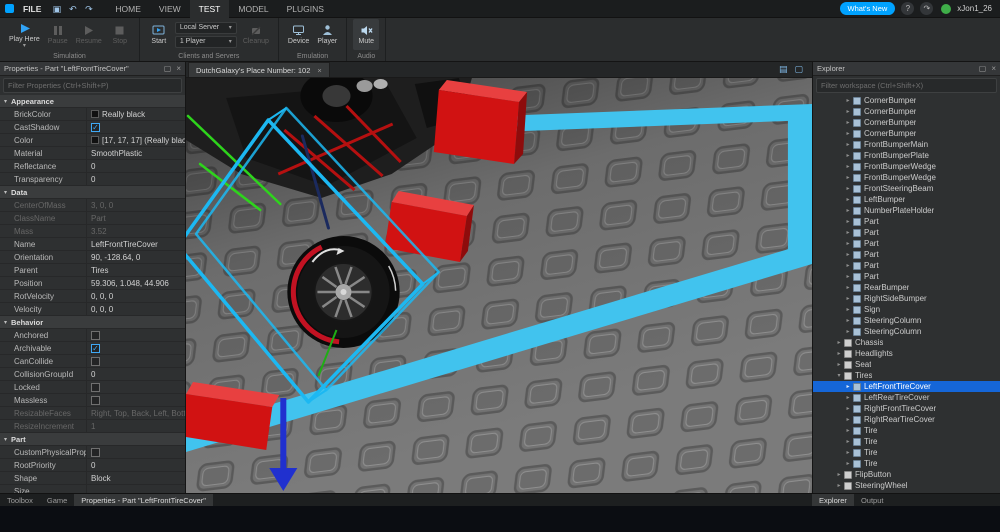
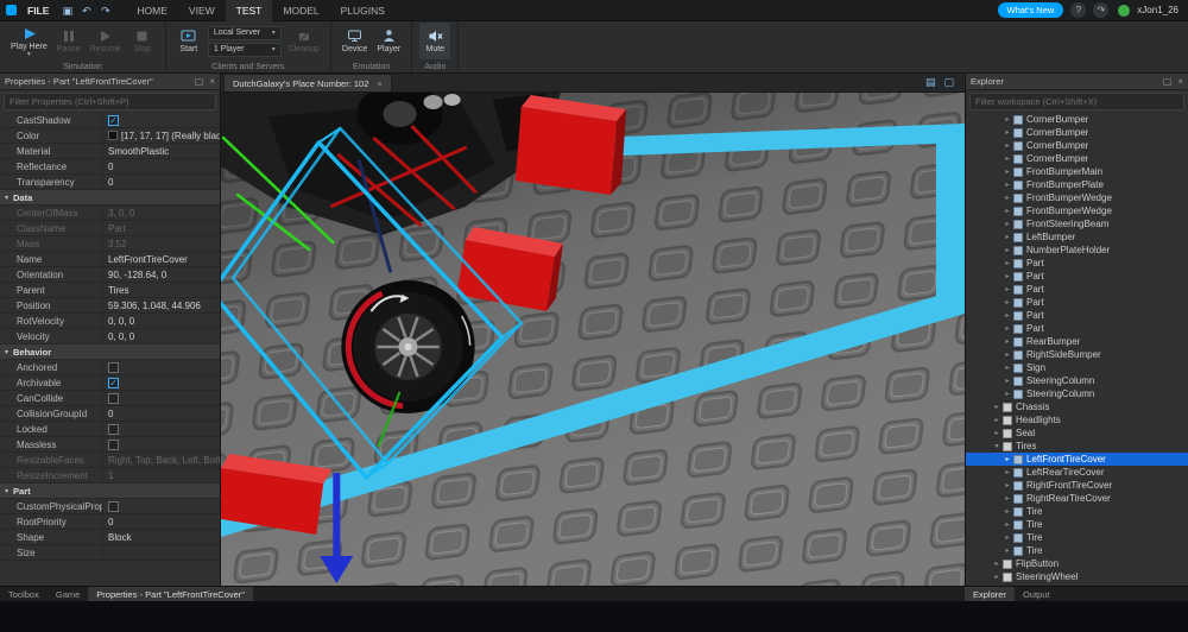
  FILE
  ▣
  ↶
  ↷
  HOME
  VIEW
  TEST
  MODEL
  PLUGINS
  What's New
  ?
  ↷
  xJon1_26
  Properties - Part "LeftFrontTireCover"
  ▢
  ×
  Filter Properties (Ctrl+Shift+P)
- Appearance
- BrickColor
- Really black
  CastShadow
  ✓
  Color
  [17, 17, 17] (Really blac
  Material
  SmoothPlastic
  Reflectance
  0
  Transparency
  0
  Data
  CenterOfMass
  3, 0, 0
  ClassName
  Part
  Mass
  3.52
  Name
  LeftFrontTireCover
  Orientation
  90, -128.64, 0
  Parent
  Tires
  Position
  59.306, 1.048, 44.906
  RotVelocity
  0, 0, 0
  Velocity
  0, 0, 0
  Behavior
  Anchored
  Archivable
  ✓
  CanCollide
  CollisionGroupId
  0
  Locked
  Massless
  ResizableFaces
  Right, Top, Back, Left, Bott
  ResizeIncrement
  1
  Part
  CustomPhysicalPro
  RootPriority
  0
  Shape
  Block
  Size
  DutchGalaxy's Place Number: 102
  ×
  ▤
  ▢
  Explorer
  ▢
  ×
  Filter workspace (Ctrl+Shift+X)
  CornerBumper
  CornerBumper
  CornerBumper
  CornerBumper
  FrontBumperMain
  FrontBumperPlate
  FrontBumperWedge
  FrontBumperWedge
  FrontSteeringBeam
  LeftBumper
  NumberPlateHolder
  Part
  Part
  Part
  Part
  Part
  Part
  RearBumper
  RightSideBumper
  Sign
  SteeringColumn
  SteeringColumn
  Chassis
  Headlights
  Seat
  Tires
  LeftFrontTireCover
  LeftRearTireCover
  RightFrontTireCover
  RightRearTireCover
  Tire
  Tire
  Tire
  Tire
  FlipButton
  SteeringWheel
  Toolbox
  Game
  Properties - Part "LeftFrontTireCover"
  Explorer
  Output
